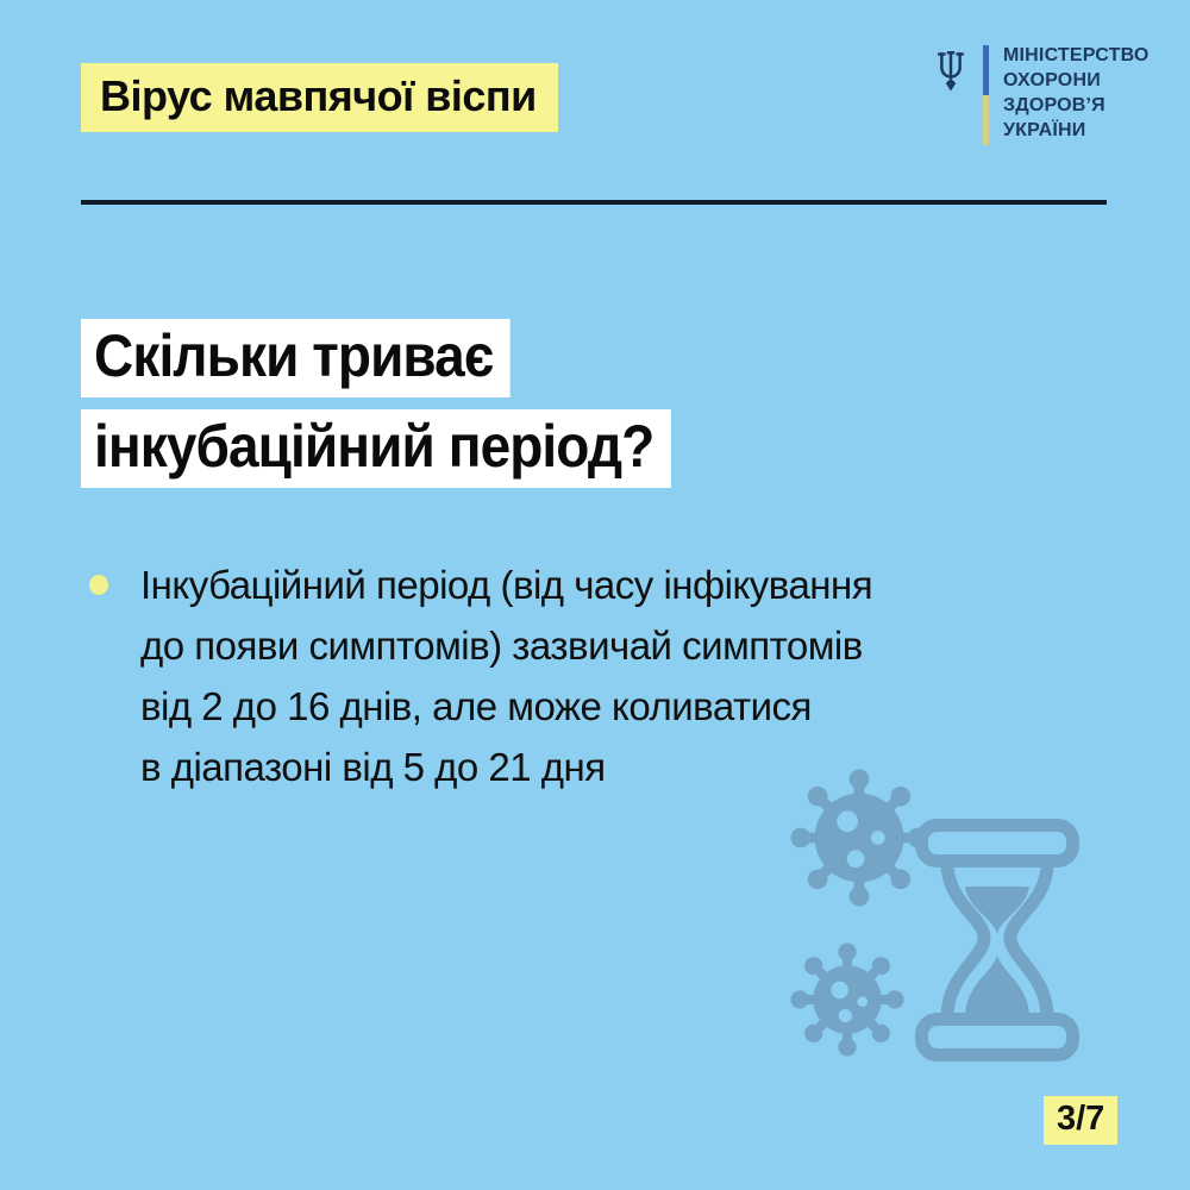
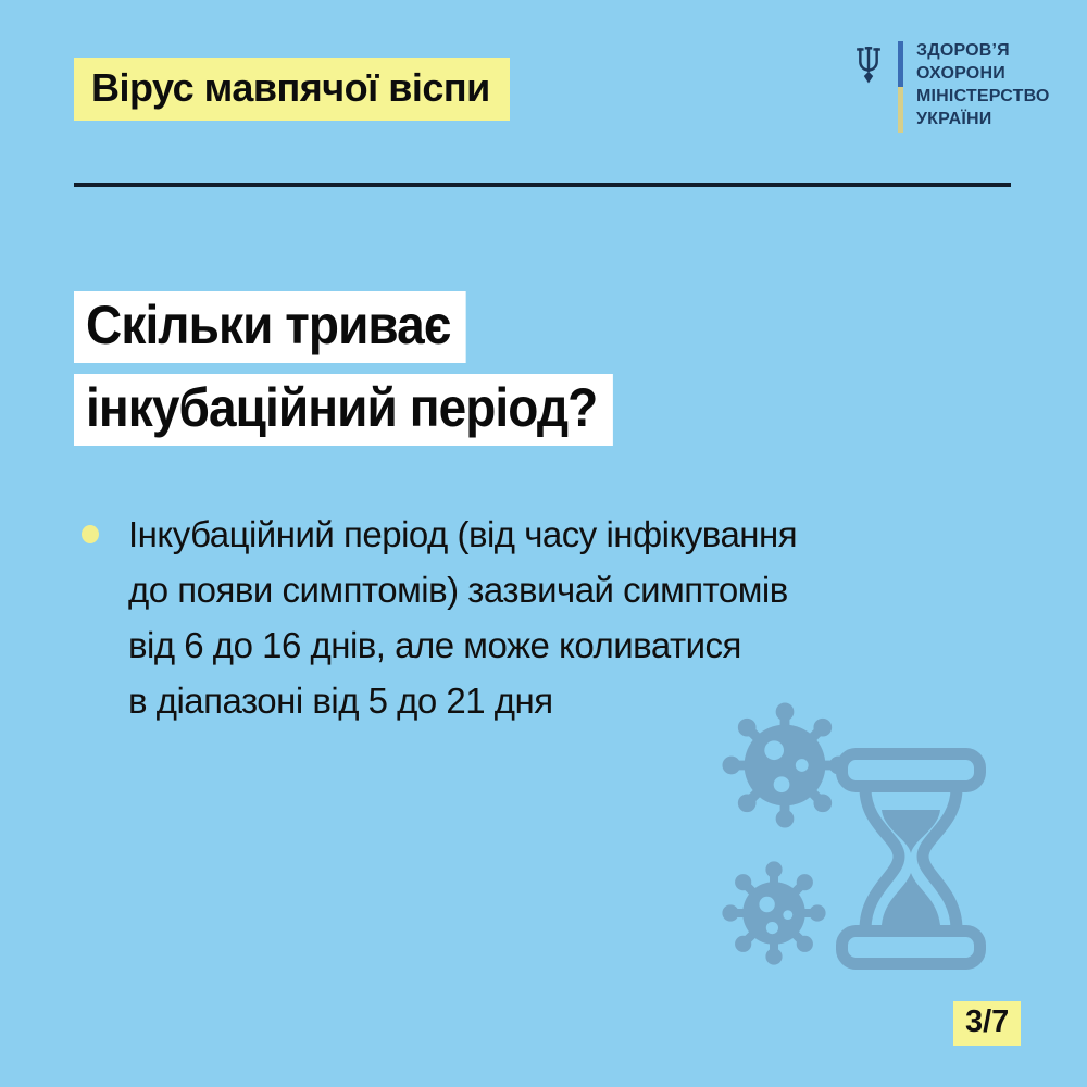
  Вірус мавпячої віспи
- МІНІСТЕРСТВО
+ ЗДОРОВ’Я
  ОХОРОНИ
- ЗДОРОВ’Я
+ МІНІСТЕРСТВО
  УКРАЇНИ
  Скільки триває
  інкубаційний період?
  Інкубаційний період (від часу інфікування
  до появи симптомів) зазвичай симптомів
- від 2 до 16 днів, але може коливатися
+ від 6 до 16 днів, але може коливатися
  в діапазоні від 5 до 21 дня
  3/7
